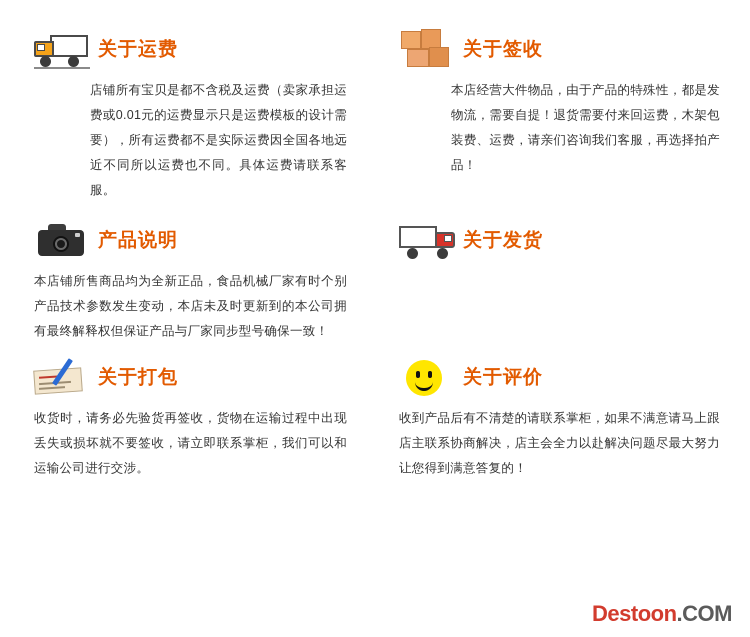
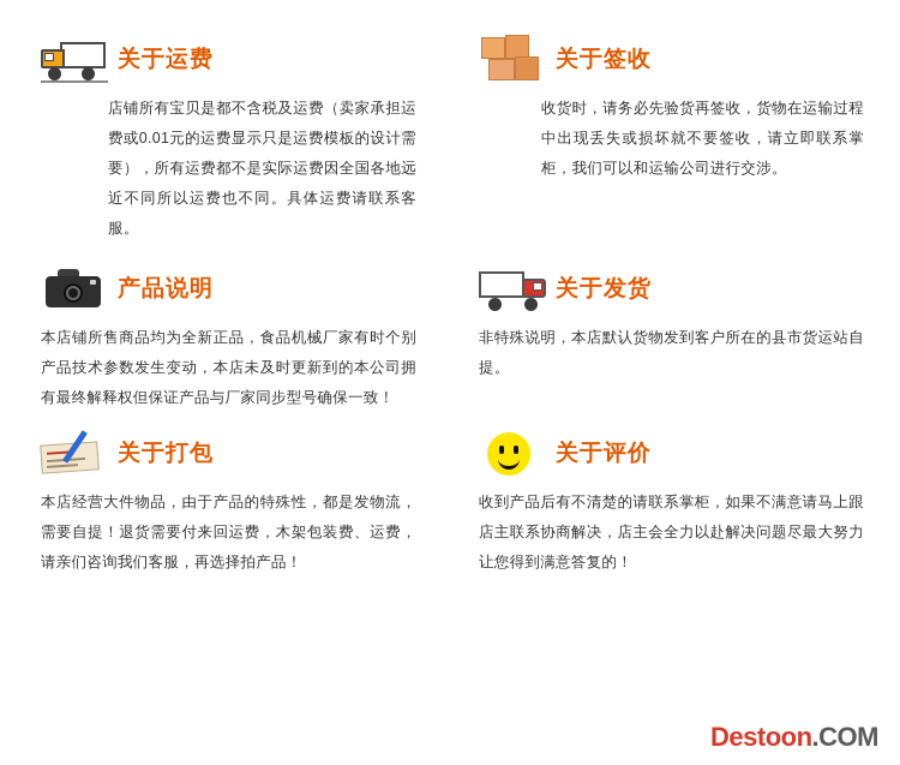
  关于运费
  店铺所有宝贝是都不含税及运费（卖家承担运费或0.01元的运费显示只是运费模板的设计需要），所有运费都不是实际运费因全国各地远近不同所以运费也不同。具体运费请联系客服。
  关于签收
- 本店经营大件物品，由于产品的特殊性，都是发物流，需要自提！退货需要付来回运费，木架包装费、运费，请亲们咨询我们客服，再选择拍产品！
+ 收货时，请务必先验货再签收，货物在运输过程中出现丢失或损坏就不要签收，请立即联系掌柜，我们可以和运输公司进行交涉。
  产品说明
  本店铺所售商品均为全新正品，食品机械厂家有时个别产品技术参数发生变动，本店未及时更新到的本公司拥有最终解释权但保证产品与厂家同步型号确保一致！
  关于发货
+ 非特殊说明，本店默认货物发到客户所在的县市货运站自提。
  关于打包
- 收货时，请务必先验货再签收，货物在运输过程中出现丢失或损坏就不要签收，请立即联系掌柜，我们可以和运输公司进行交涉。
+ 本店经营大件物品，由于产品的特殊性，都是发物流，需要自提！退货需要付来回运费，木架包装费、运费，请亲们咨询我们客服，再选择拍产品！
  关于评价
  收到产品后有不清楚的请联系掌柜，如果不满意请马上跟店主联系协商解决，店主会全力以赴解决问题尽最大努力让您得到满意答复的！
  Destoon
  .COM
